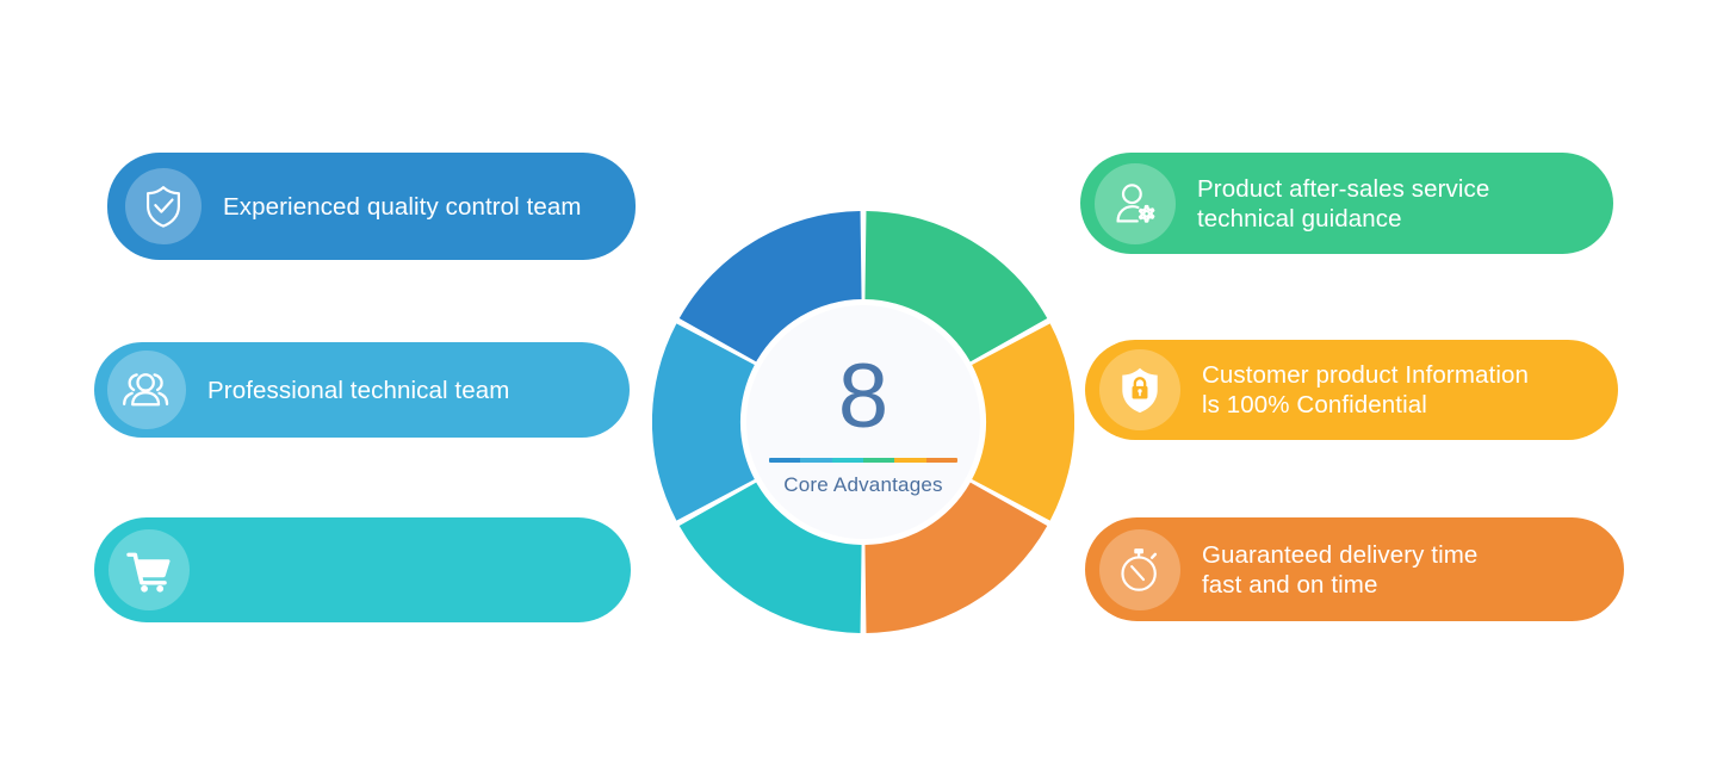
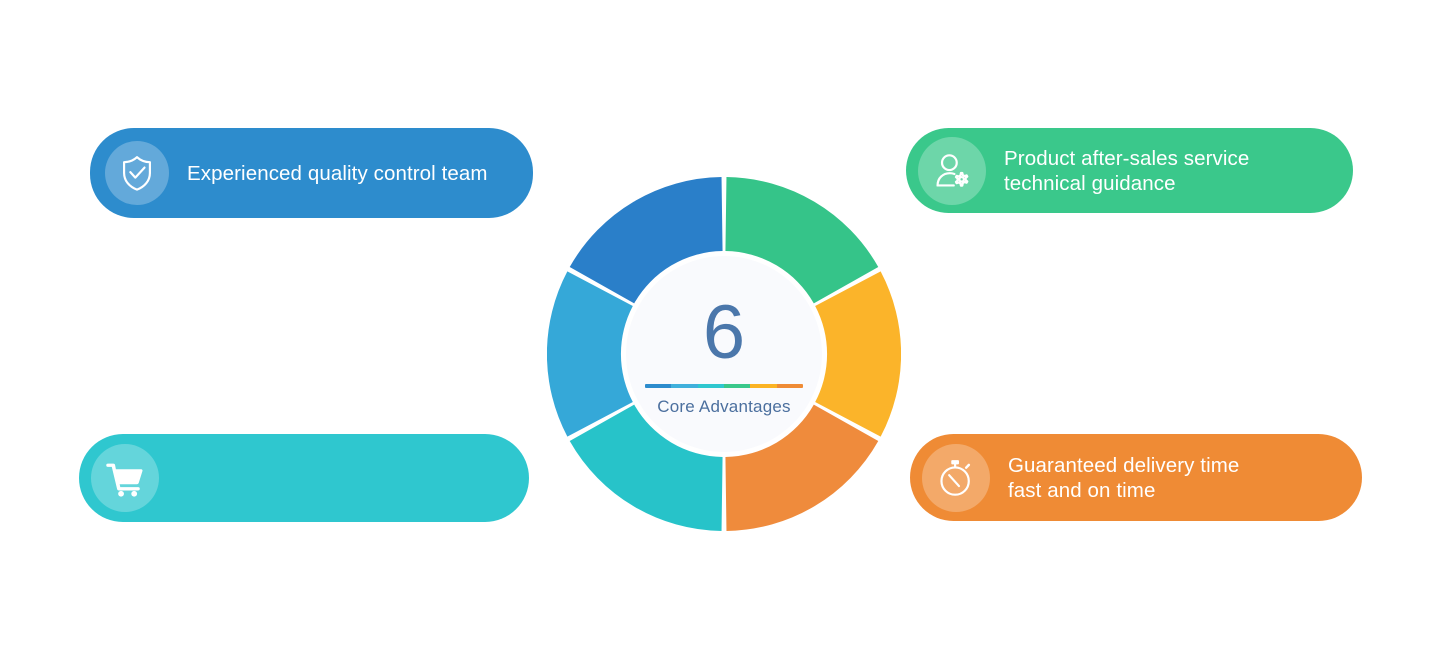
- 8
+ 6
  Core Advantages
  Experienced quality control team
- Professional technical team
  Product after-sales service
  technical guidance
- Customer product Information
- ls 100% Confidential
  Guaranteed delivery time
  fast and on time
